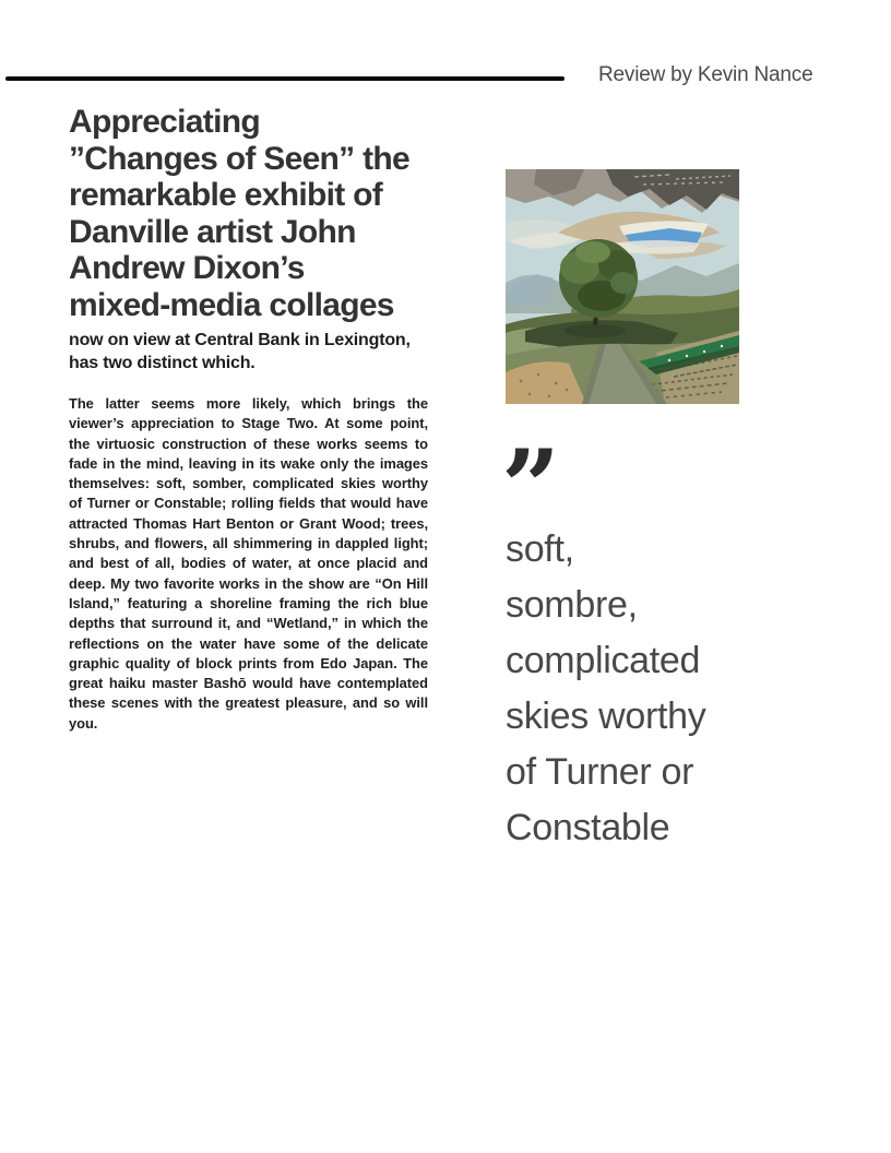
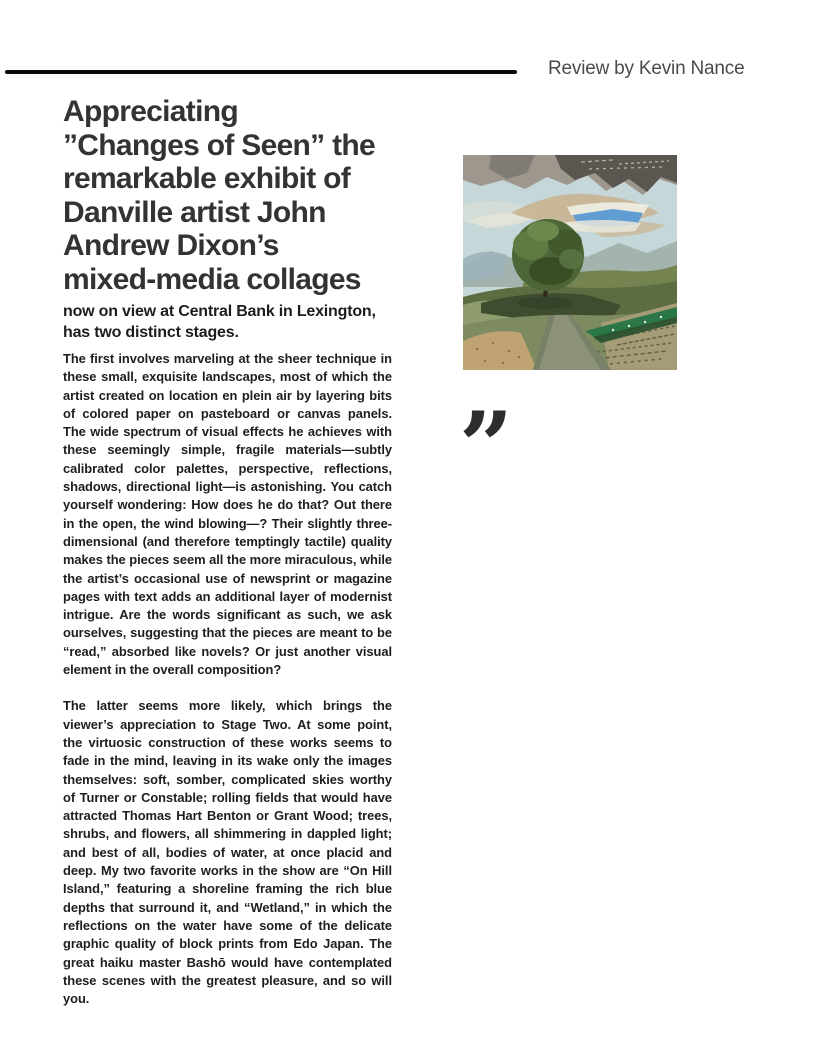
  Review by Kevin Nance
  Appreciating
  ”Changes of Seen” the
  remarkable exhibit of
  Danville artist John
  Andrew Dixon’s
  mixed-media collages
- now on view at Central Bank in Lexington, has two distinct which.
+ now on view at Central Bank in Lexington, has two distinct stages.
+ The first involves marveling at the sheer technique in these small, exquisite landscapes, most of which the artist created on location en plein air by layering bits of colored paper on pasteboard or canvas panels. The wide spectrum of visual effects he achieves with these seemingly simple, fragile materials—subtly calibrated color palettes, perspective, reflections, shadows, directional light—is astonishing. You catch yourself wondering: How does he do that? Out there in the open, the wind blowing—? Their slightly three-dimensional (and therefore temptingly tactile) quality makes the pieces seem all the more miraculous, while the artist’s occasional use of newsprint or magazine pages with text adds an additional layer of modernist intrigue. Are the words significant as such, we ask ourselves, suggesting that the pieces are meant to be “read,” absorbed like novels? Or just another visual element in the overall composition?
  The latter seems more likely, which brings the viewer’s appreciation to Stage Two. At some point, the virtuosic construction of these works seems to fade in the mind, leaving in its wake only the images themselves: soft, somber, complicated skies worthy of Turner or Constable; rolling fields that would have attracted Thomas Hart Benton or Grant Wood; trees, shrubs, and flowers, all shimmering in dappled light; and best of all, bodies of water, at once placid and deep. My two favorite works in the show are “On Hill Island,” featuring a shoreline framing the rich blue depths that surround it, and “Wetland,” in which the reflections on the water have some of the delicate graphic quality of block prints from Edo Japan. The great haiku master Bashō would have contemplated these scenes with the greatest pleasure, and so will you.
  ”
- soft,
- sombre,
- complicated
- skies worthy
- of Turner or
- Constable
